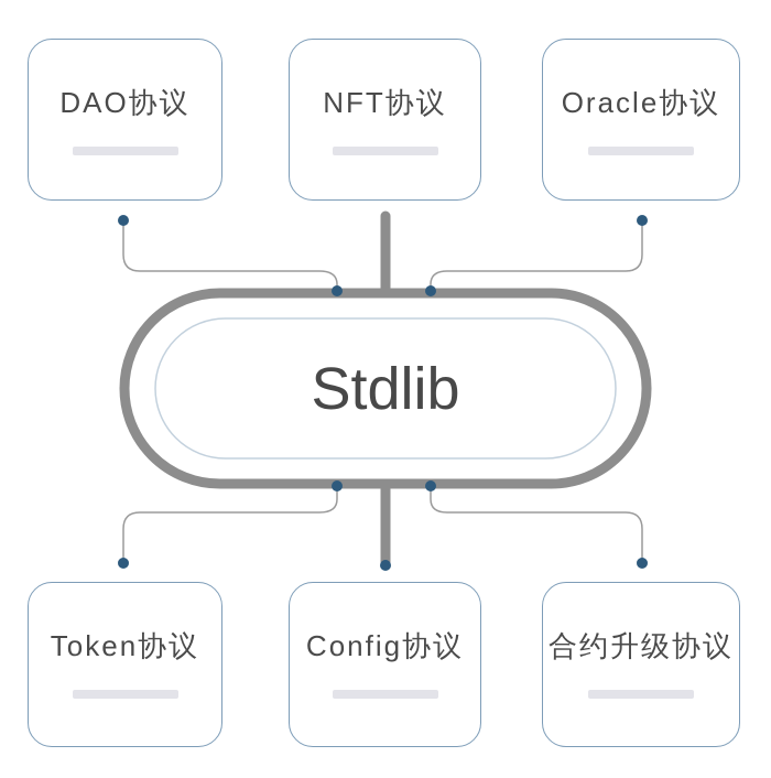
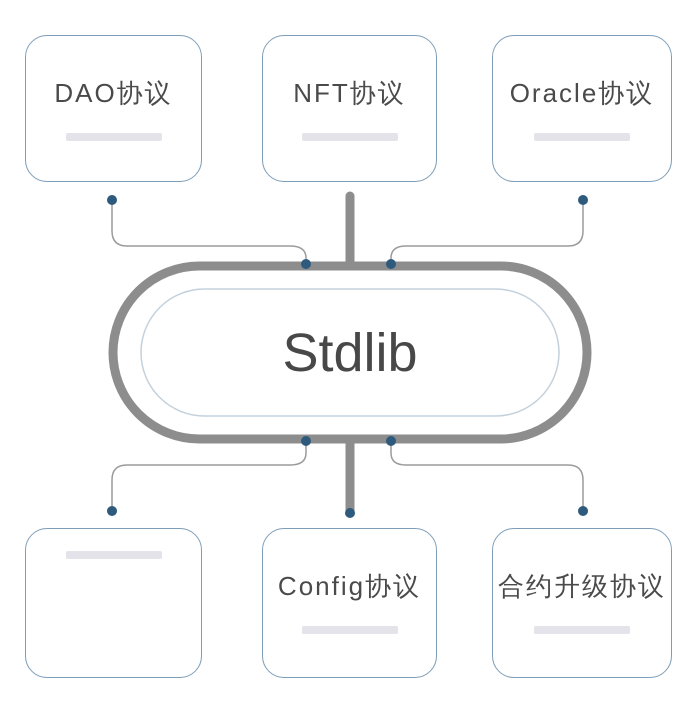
  DAO协议
  NFT协议
  Oracle协议
- Token协议
  Config协议
  合约升级协议
  Stdlib
